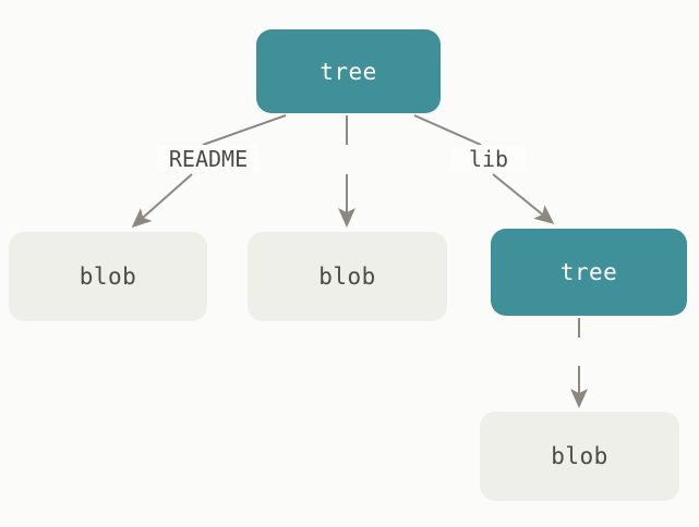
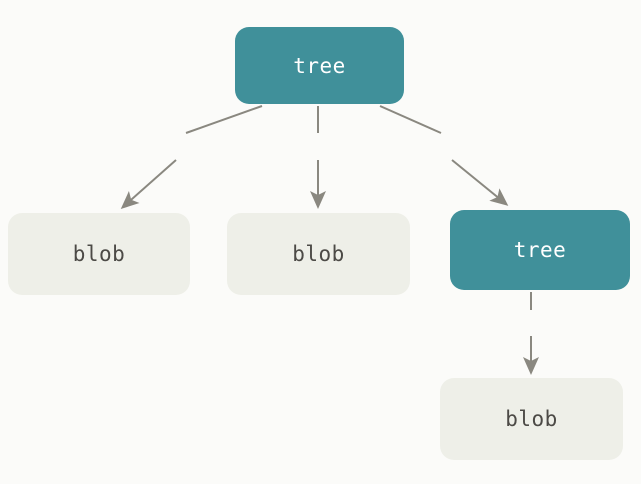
  tree
  blob
  blob
  tree
  blob
- README
- lib
